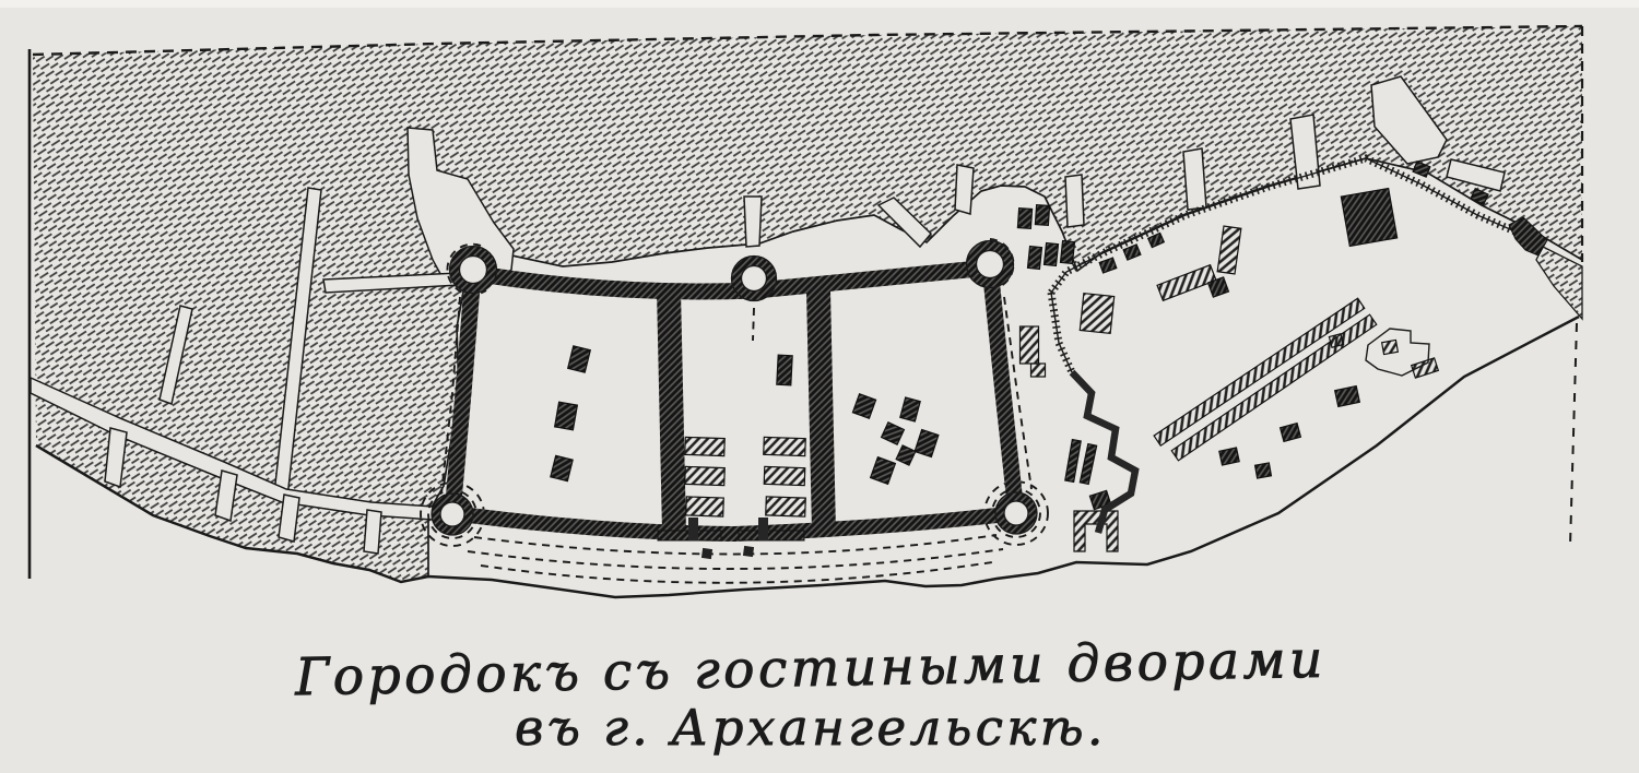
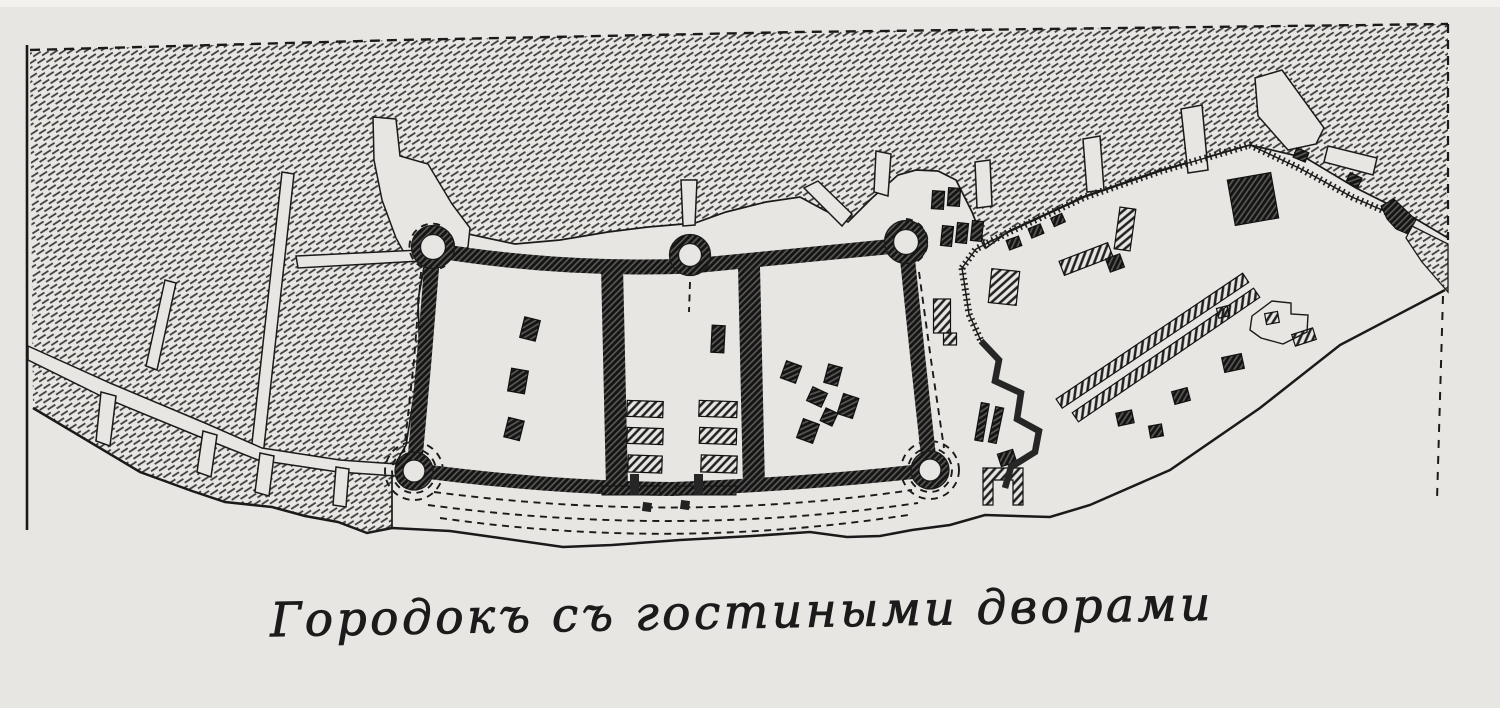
  Городокъ съ гостиными дворами
- въ г. Архангельскѣ.
